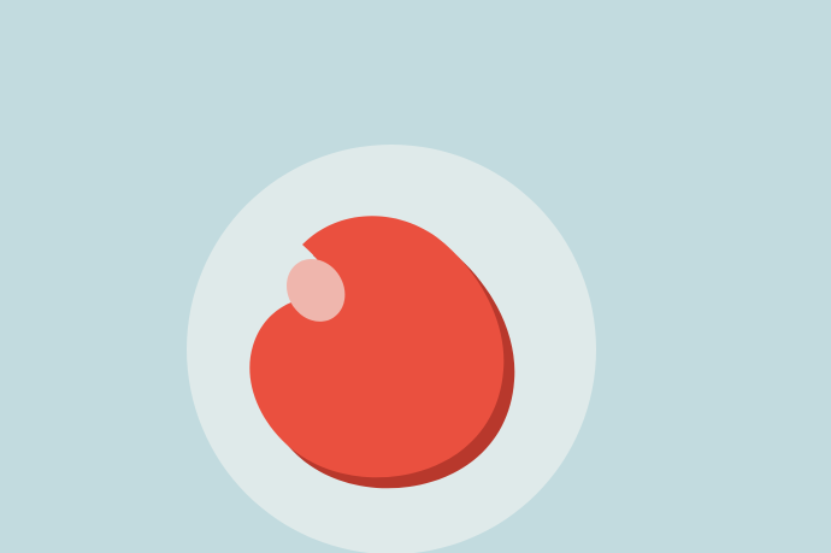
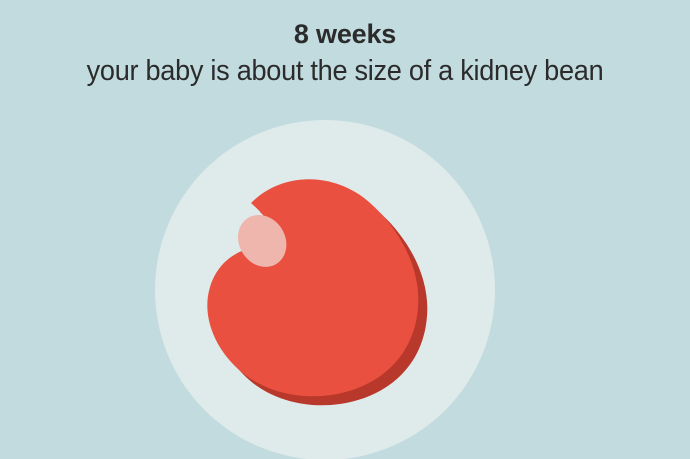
+ 8 weeks
+ your baby is about the size of a kidney bean
